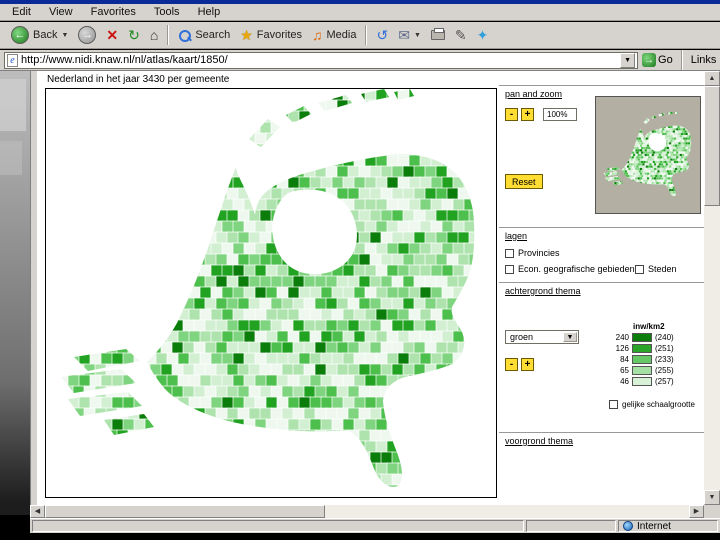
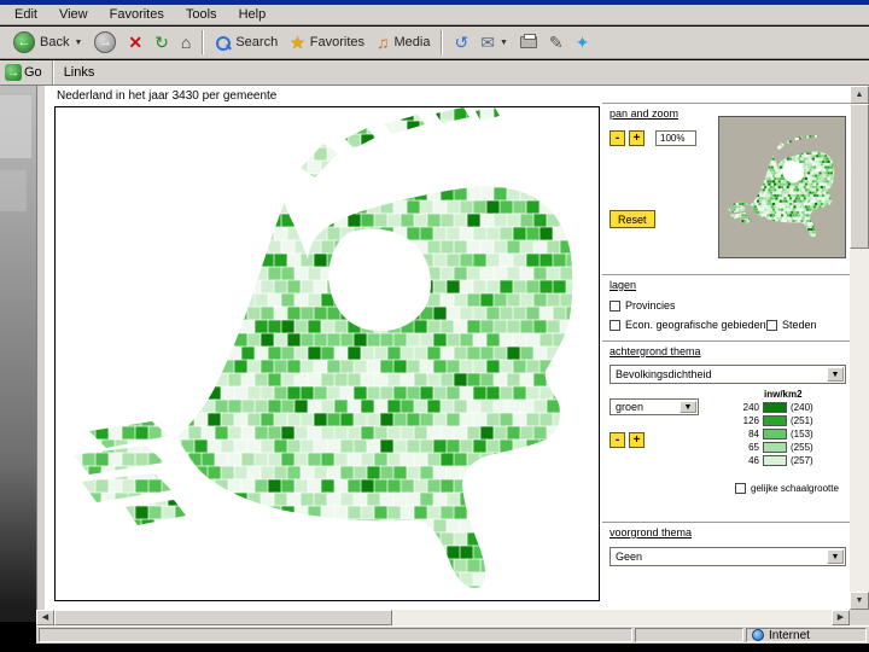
  Edit
  View
  Favorites
  Tools
  Help
  ←
  Back
  →
  ✕
  ↻
  ⌂
  Search
  ★
  Favorites
  ♫
  Media
  ↺
  ✉
  ✎
  ✦
- e
- http://www.nidi.knaw.nl/nl/atlas/kaart/1850/
  →
  Go
  Links
  Nederland in het jaar 3430 per gemeente
  pan and zoom
  -
  +
  100%
  Reset
  lagen
  Provincies
  Econ. geografische gebieden
  Steden
  achtergrond thema
+ Bevolkingsdichtheid
  groen
  inw/km2
  240
  (240)
  126
  (251)
  84
- (233)
+ (153)
  65
  (255)
  46
  (257)
  -
  +
  gelijke schaalgrootte
  voorgrond thema
+ Geen
  Internet
